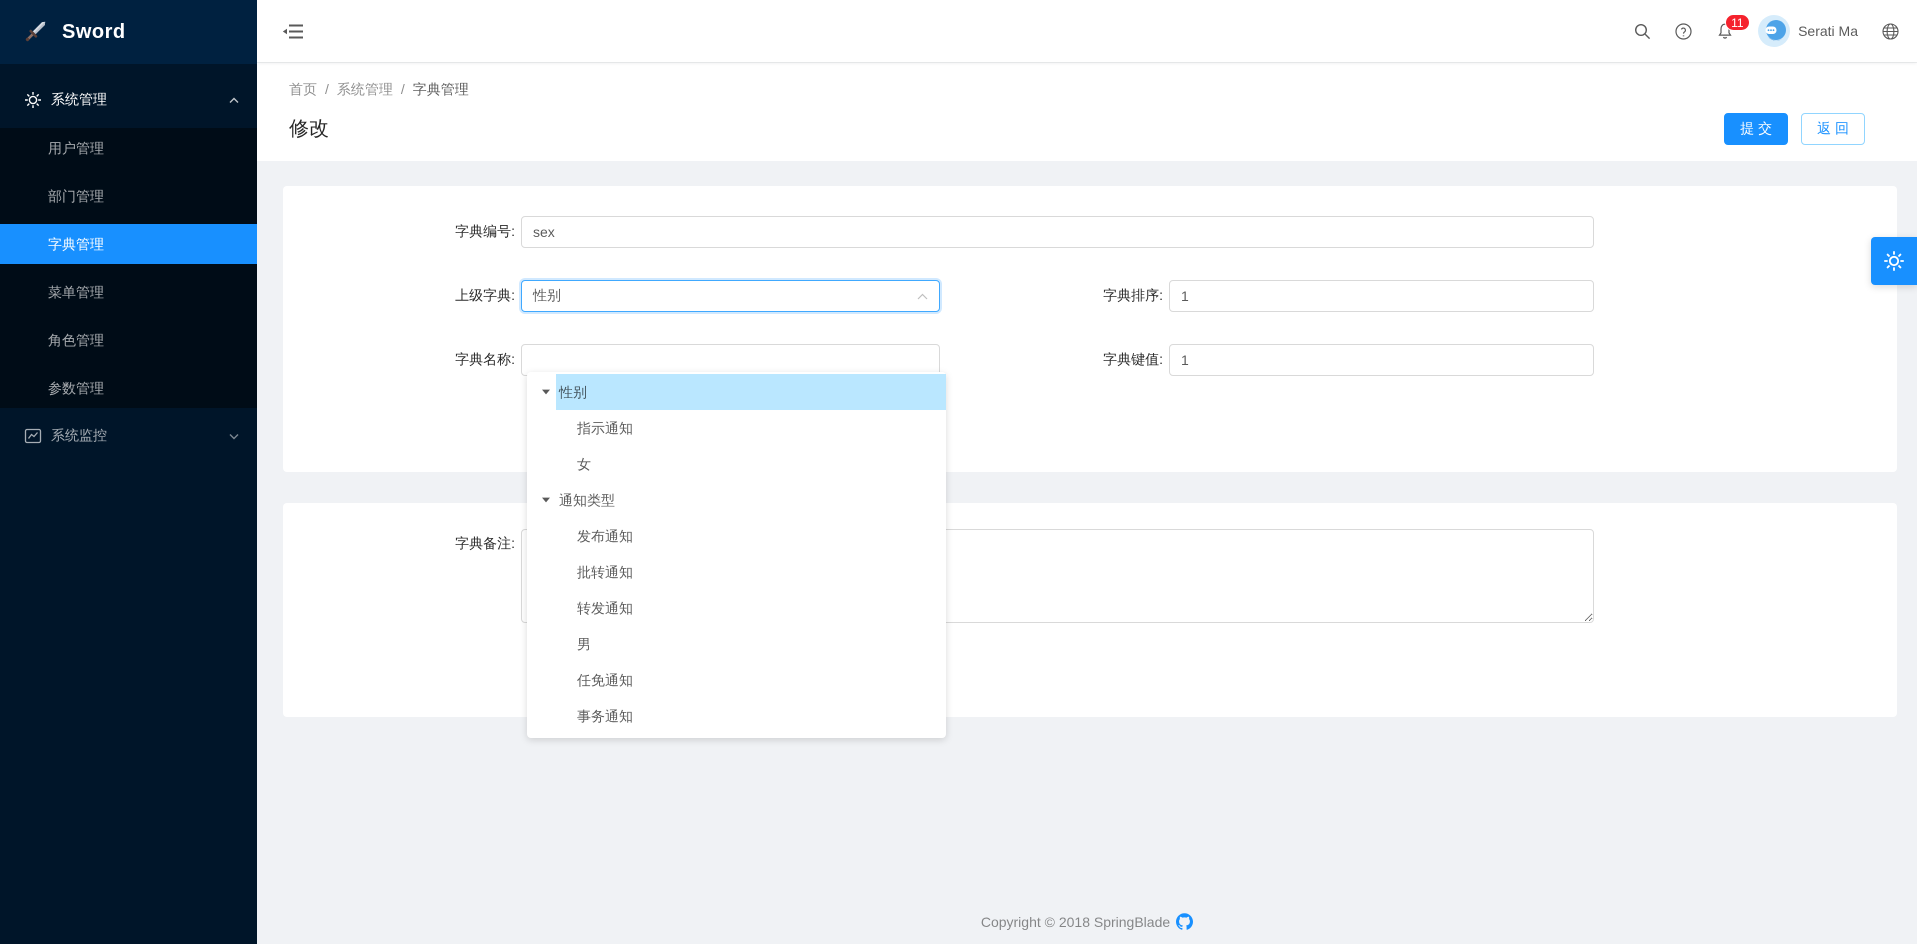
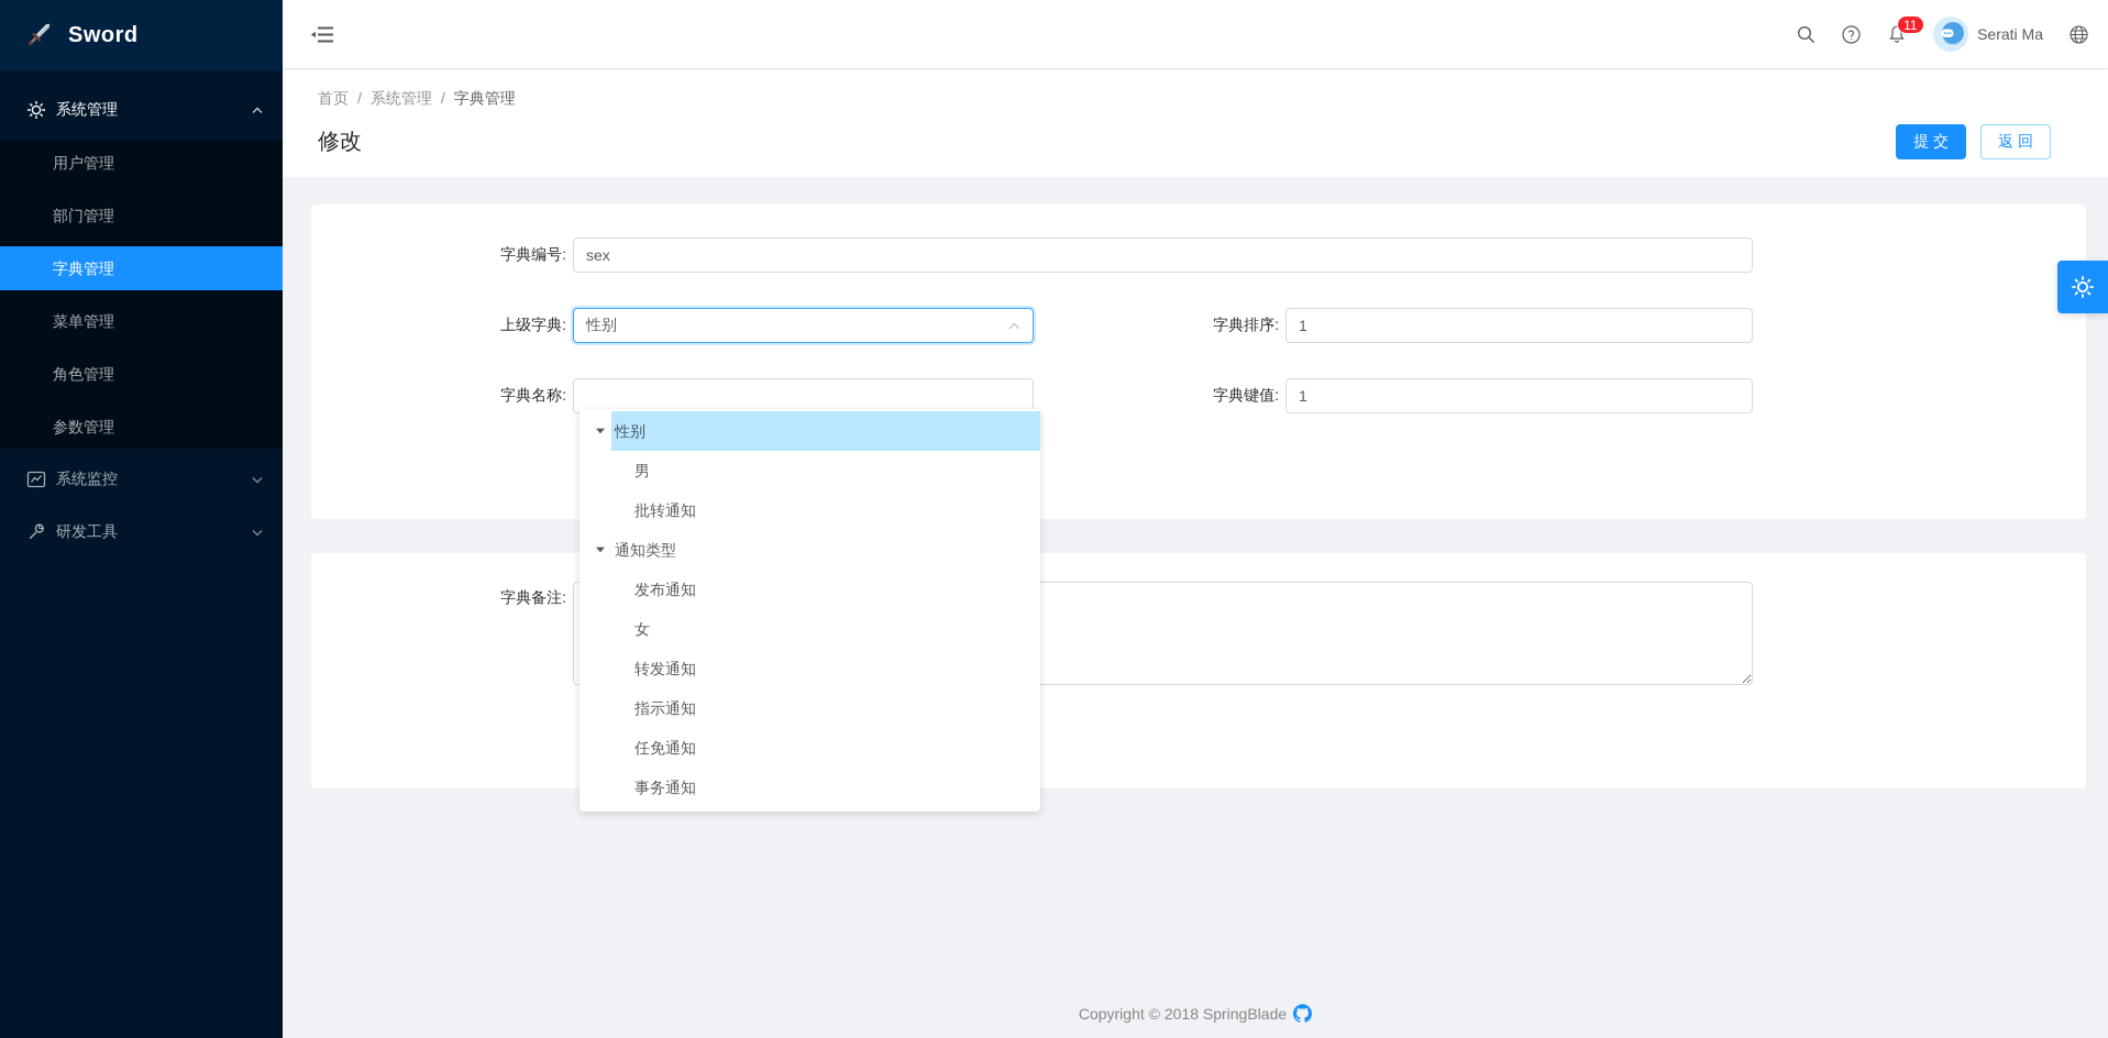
  Sword
  系统管理
  用户管理
  部门管理
  字典管理
  菜单管理
  角色管理
  参数管理
  系统监控
+ 研发工具
  11
  Serati Ma
  首页
  /
  系统管理
  /
  字典管理
  修改
  提 交
  返 回
  字典编号:
  sex
  上级字典:
  性别
  字典排序:
  1
  字典名称:
  字典键值:
  1
  字典备注:
  性别
- 指示通知
+ 男
- 女
+ 批转通知
  通知类型
  发布通知
- 批转通知
+ 女
  转发通知
- 男
+ 指示通知
  任免通知
  事务通知
  Copyright © 2018 SpringBlade
